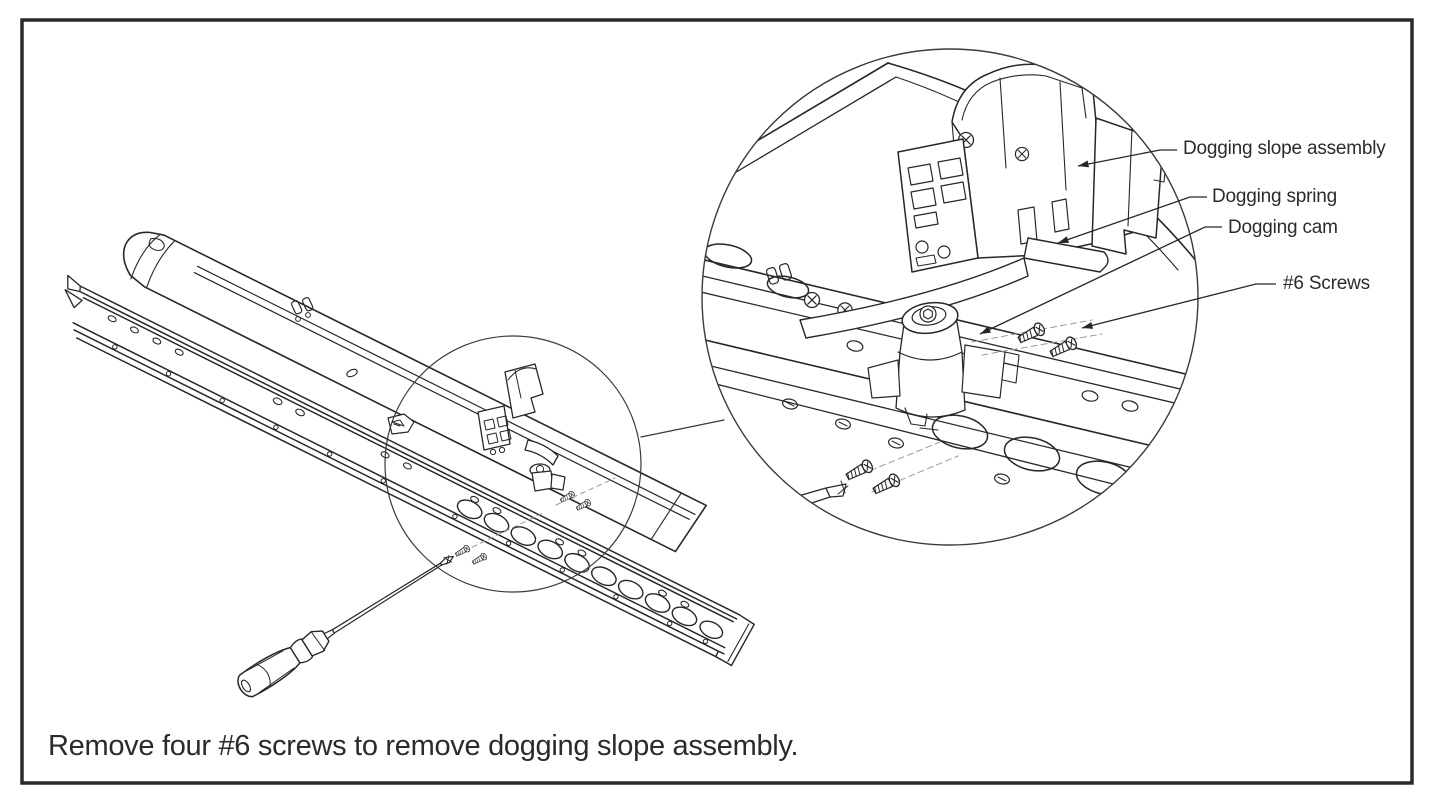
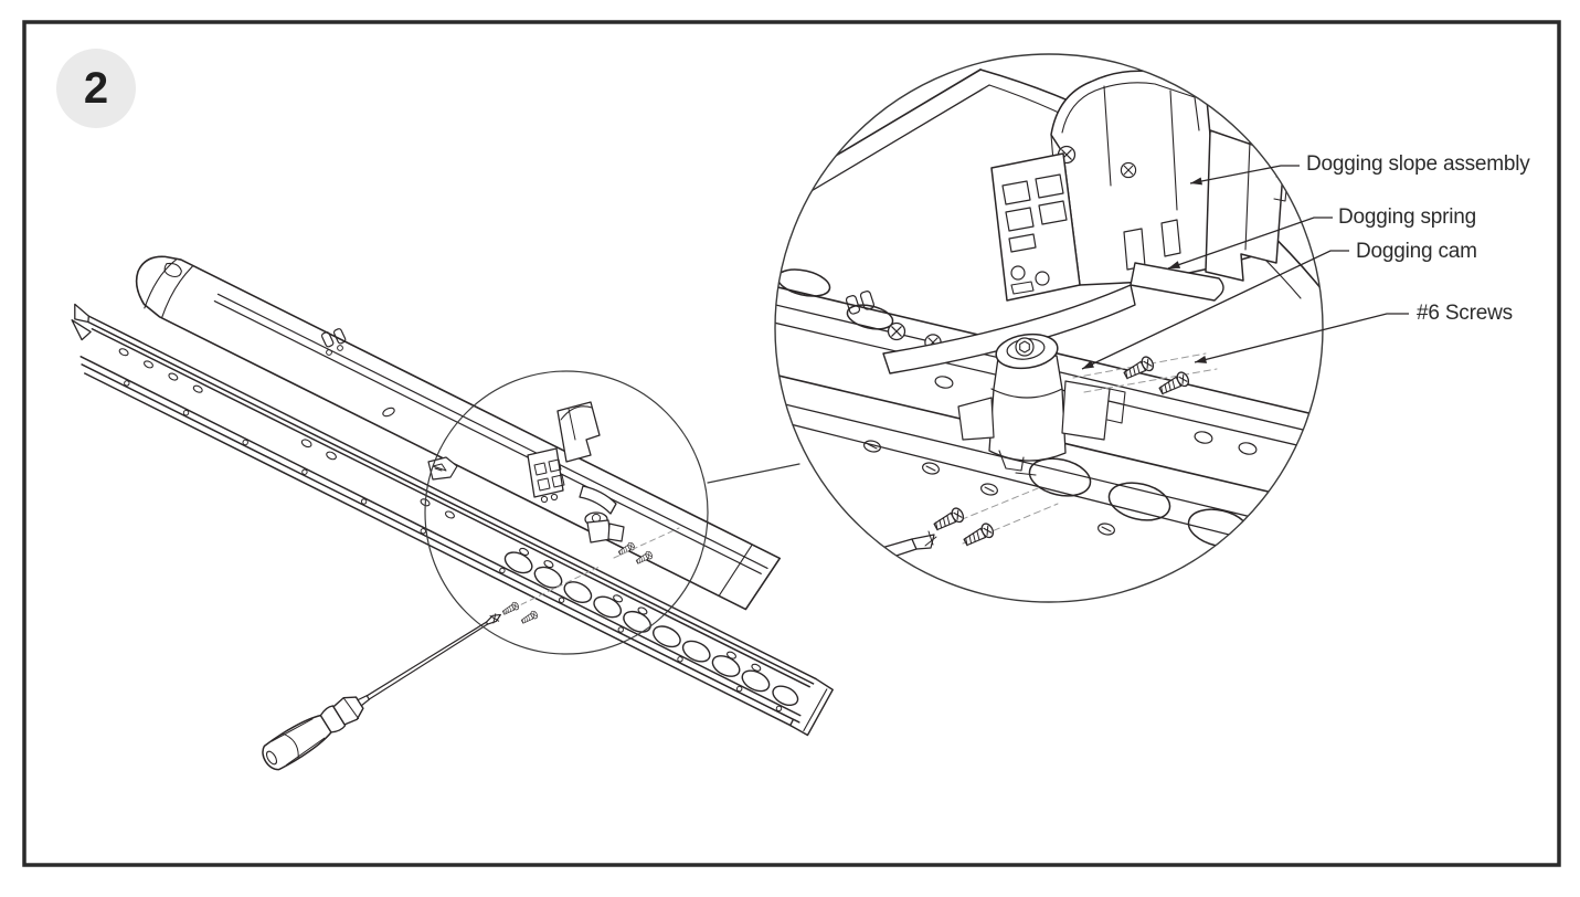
+ 2
  Dogging slope assembly
  Dogging spring
  Dogging cam
  #6 Screws
- Remove four #6 screws to remove dogging slope assembly.
